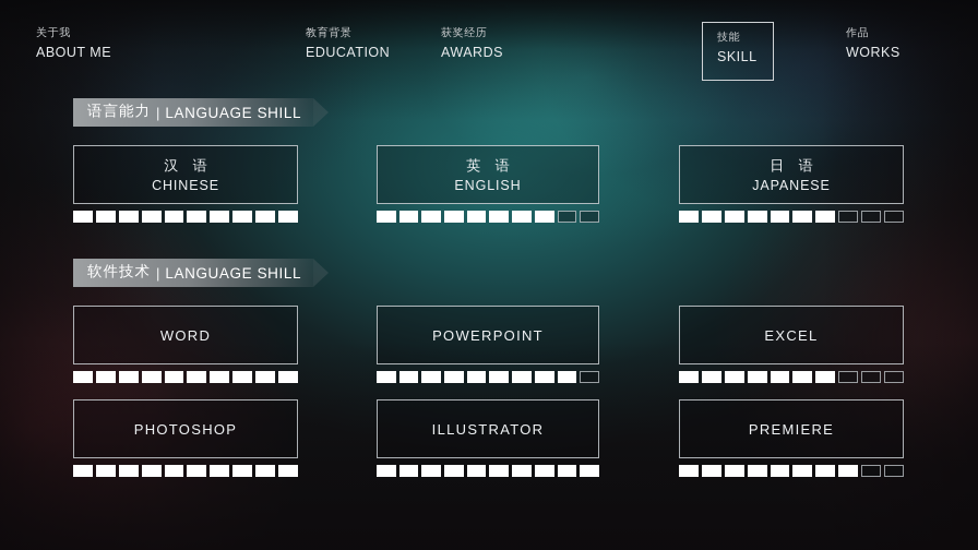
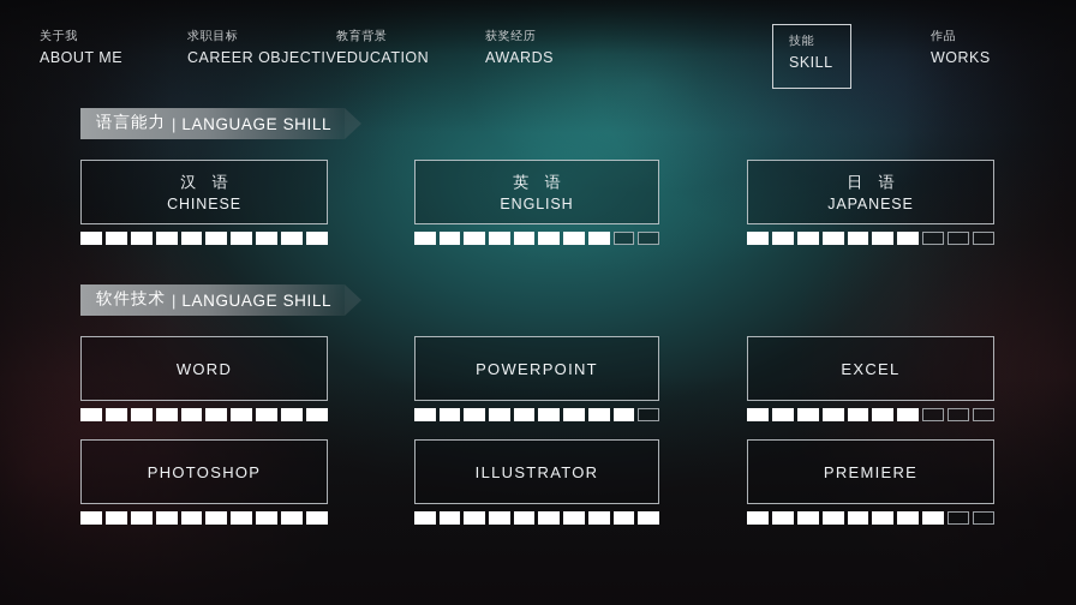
  关于我
  ABOUT ME
+ 求职目标
+ CAREER OBJECTIVE
  教育背景
  EDUCATION
  获奖经历
  AWARDS
  技能
  SKILL
  作品
  WORKS
  语言能力
  |
  LANGUAGE SHILL
  汉 语
  CHINESE
  英 语
  ENGLISH
  日 语
  JAPANESE
  软件技术
  |
  LANGUAGE SHILL
  WORD
  POWERPOINT
  EXCEL
  PHOTOSHOP
  ILLUSTRATOR
  PREMIERE
